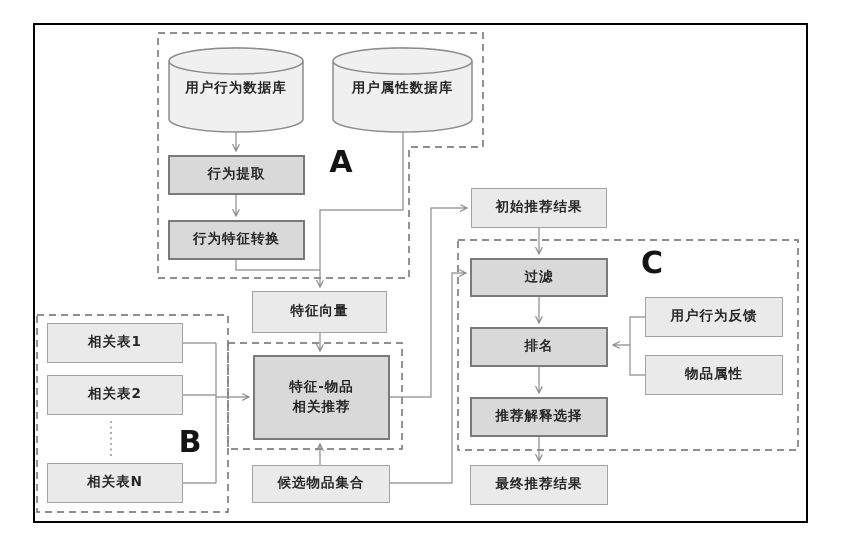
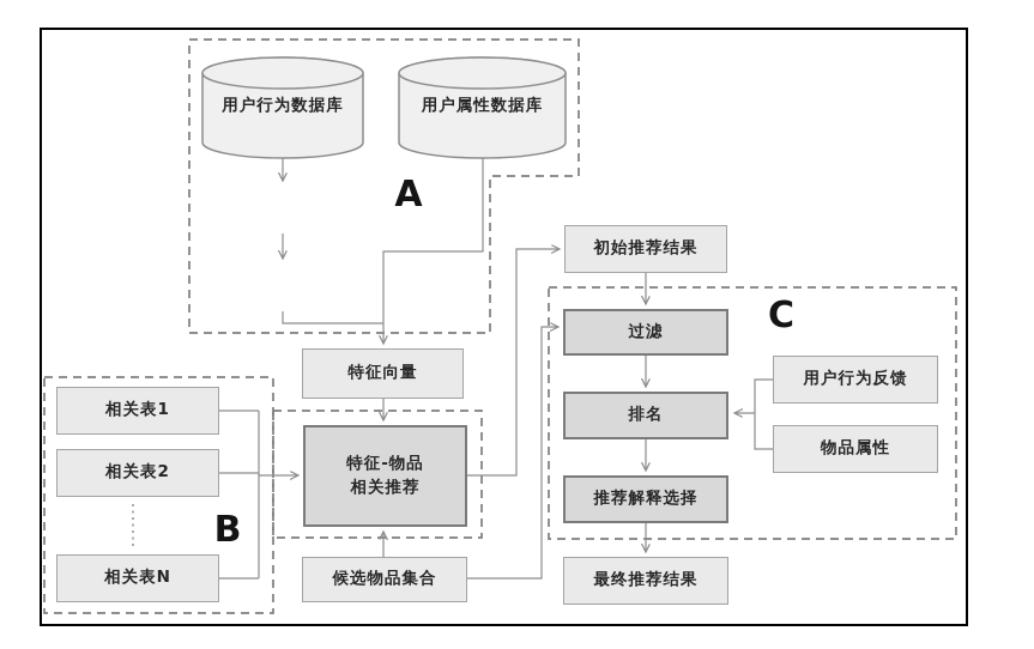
  用户行为数据库
  用户属性数据库
- 行为提取
- 行为特征转换
  特征向量
  特征-物品
  相关推荐
  候选物品集合
  相关表1
  相关表2
  相关表N
  初始推荐结果
  过滤
  排名
  推荐解释选择
  最终推荐结果
  用户行为反馈
  物品属性
  A
  B
  C
